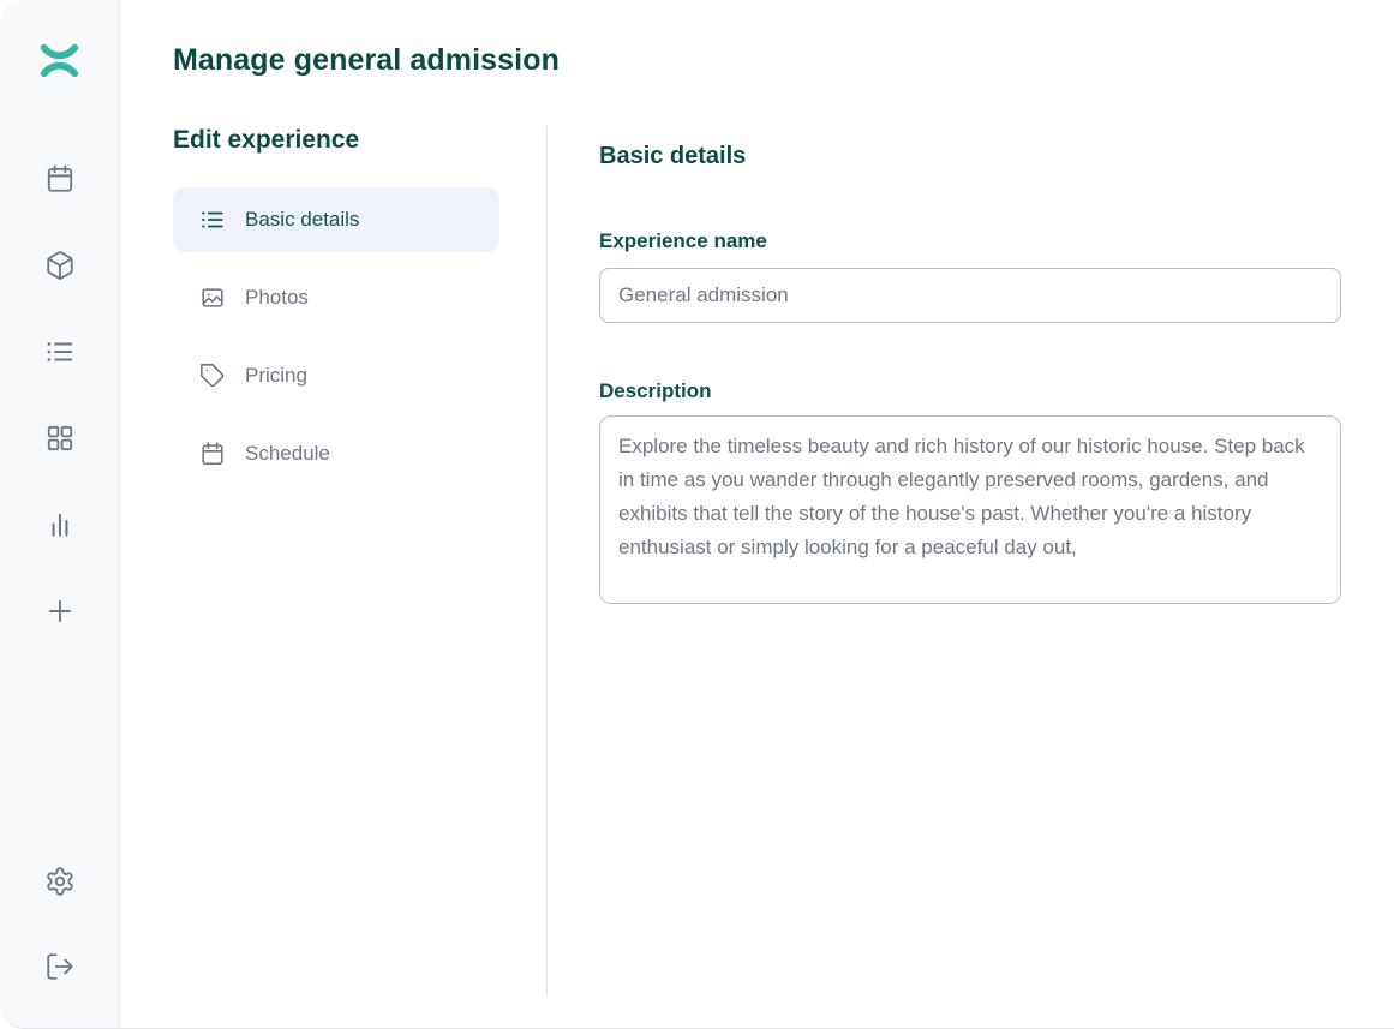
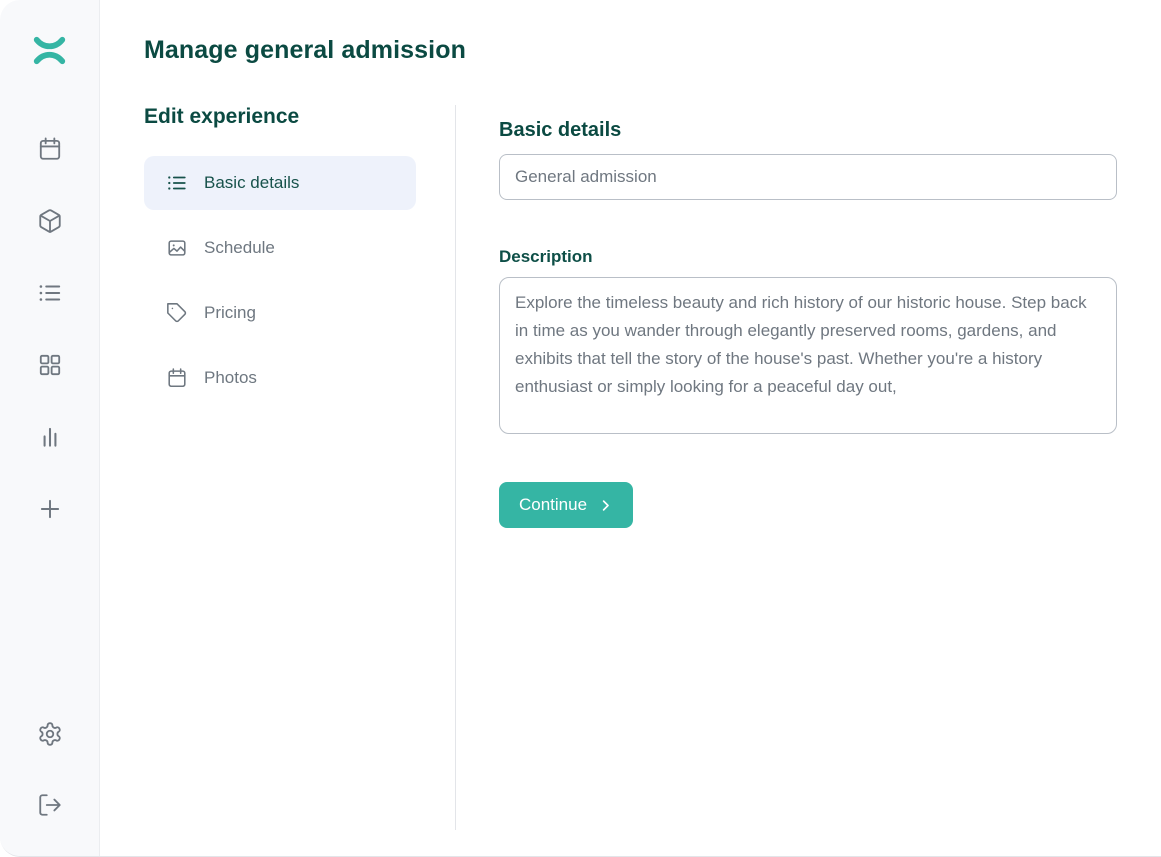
  Manage general admission
  Edit experience
  Basic details
- Photos
+ Schedule
  Pricing
- Schedule
+ Photos
  Basic details
- Experience name
  General admission
  Description
+ Continue
